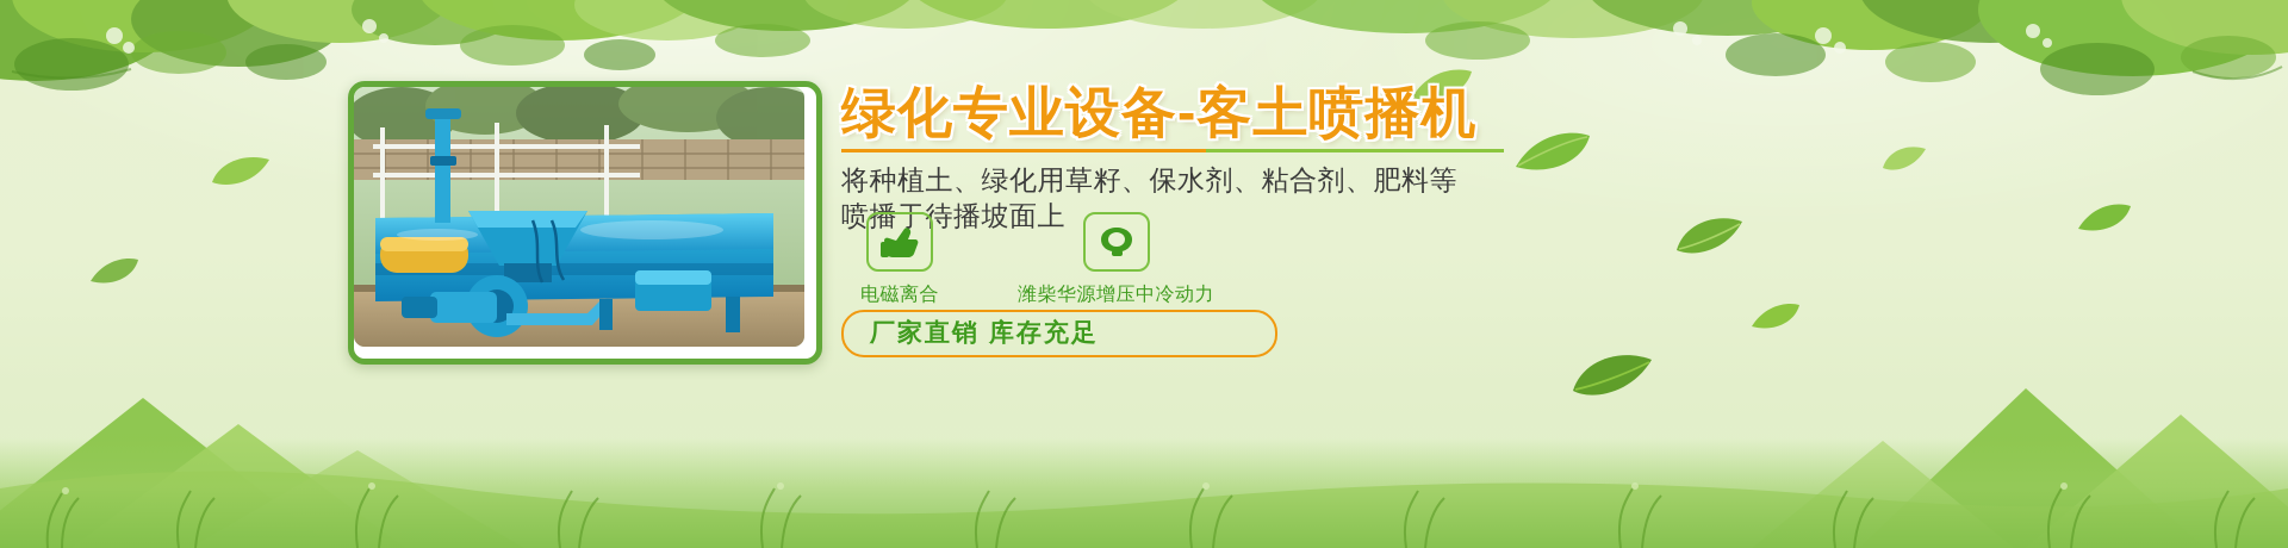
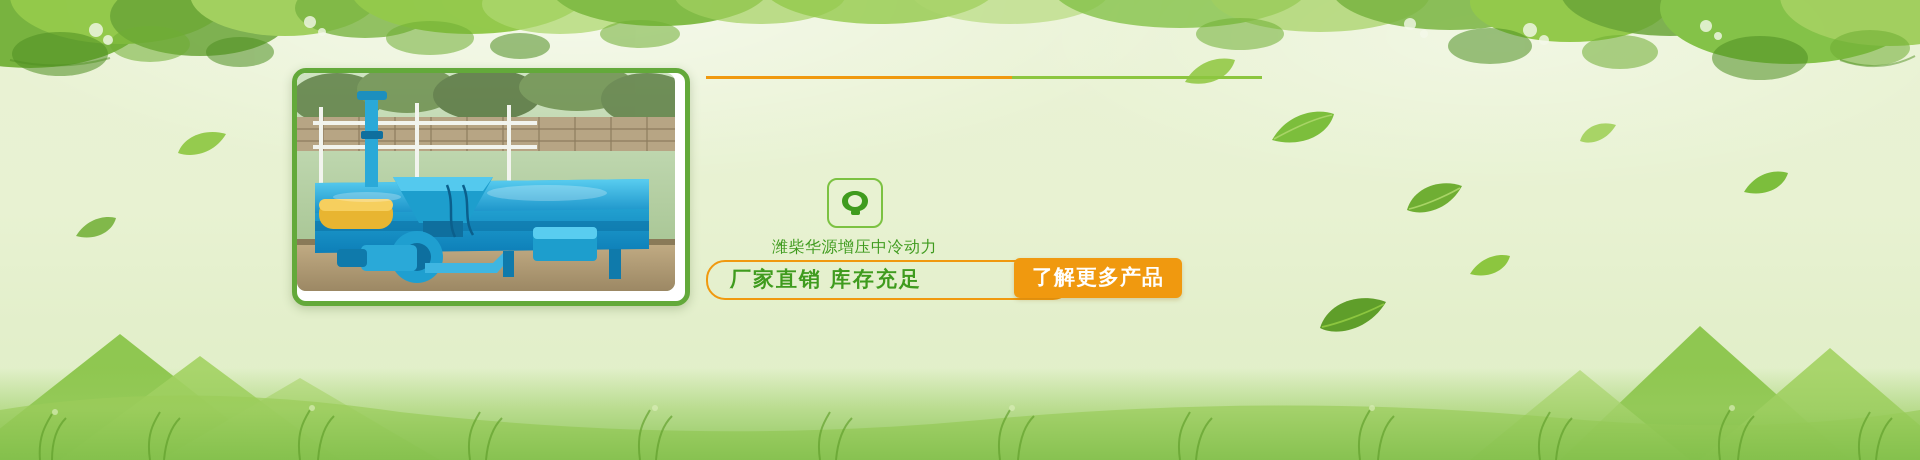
- 绿化专业设备-客土喷播机
- 将种植土、绿化用草籽、保水剂、粘合剂、肥料等
- 喷播于待播坡面上
- 电磁离合
  潍柴华源增压中冷动力
  厂家直销 库存充足
+ 了解更多产品
